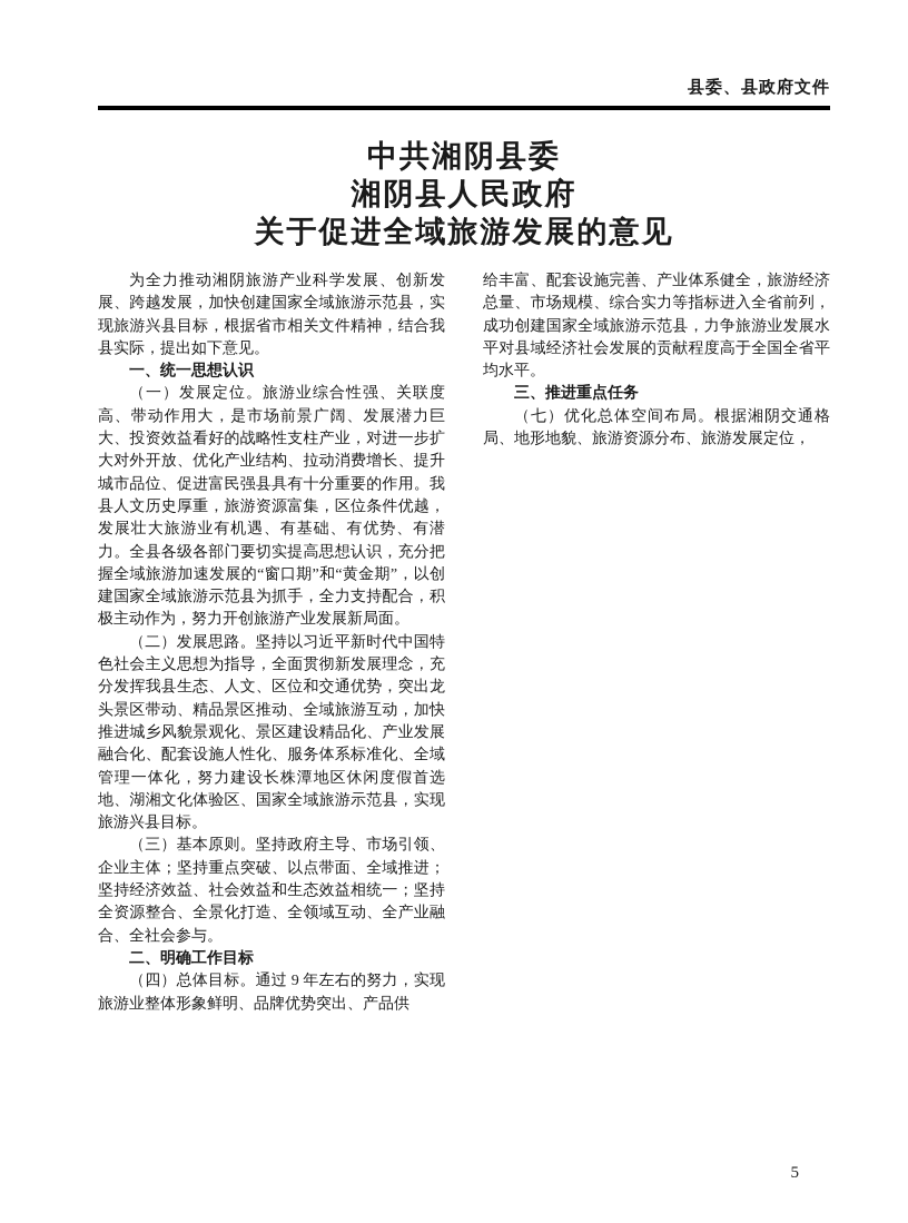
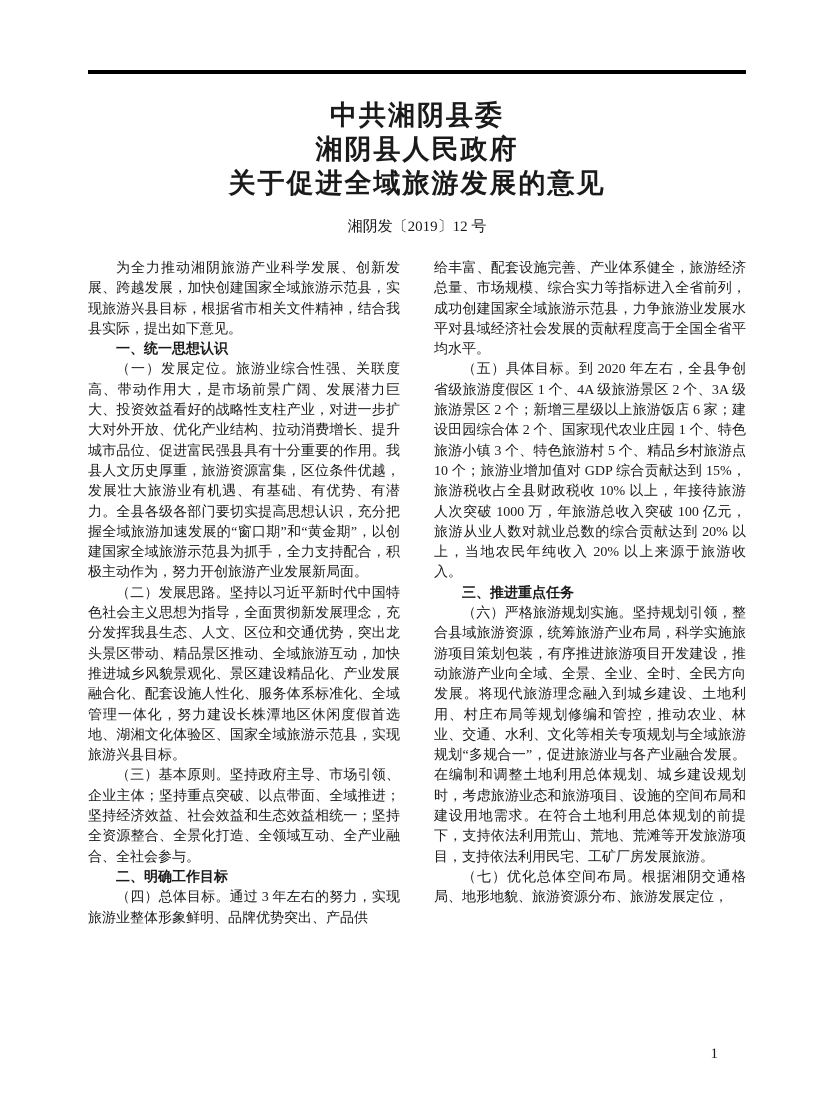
- 县委、县政府文件
  中共湘阴县委
  湘阴县人民政府
  关于促进全域旅游发展的意见
+ 湘阴发〔2019〕12 号
  为全力推动湘阴旅游产业科学发展、创新发展、跨越发展，加快创建国家全域旅游示范县，实现旅游兴县目标，根据省市相关文件精神，结合我县实际，提出如下意见。
  一、统一思想认识
  （一）发展定位。旅游业综合性强、关联度高、带动作用大，是市场前景广阔、发展潜力巨大、投资效益看好的战略性支柱产业，对进一步扩大对外开放、优化产业结构、拉动消费增长、提升城市品位、促进富民强县具有十分重要的作用。我县人文历史厚重，旅游资源富集，区位条件优越，发展壮大旅游业有机遇、有基础、有优势、有潜力。全县各级各部门要切实提高思想认识，充分把握全域旅游加速发展的“窗口期”和“黄金期”，以创建国家全域旅游示范县为抓手，全力支持配合，积极主动作为，努力开创旅游产业发展新局面。
  （二）发展思路。坚持以习近平新时代中国特色社会主义思想为指导，全面贯彻新发展理念，充分发挥我县生态、人文、区位和交通优势，突出龙头景区带动、精品景区推动、全域旅游互动，加快推进城乡风貌景观化、景区建设精品化、产业发展融合化、配套设施人性化、服务体系标准化、全域管理一体化，努力建设长株潭地区休闲度假首选地、湖湘文化体验区、国家全域旅游示范县，实现旅游兴县目标。
  （三）基本原则。坚持政府主导、市场引领、企业主体；坚持重点突破、以点带面、全域推进；坚持经济效益、社会效益和生态效益相统一；坚持全资源整合、全景化打造、全领域互动、全产业融合、全社会参与。
  二、明确工作目标
- （四）总体目标。通过 9 年左右的努力，实现旅游业整体形象鲜明、品牌优势突出、产品供
+ （四）总体目标。通过 3 年左右的努力，实现旅游业整体形象鲜明、品牌优势突出、产品供
  给丰富、配套设施完善、产业体系健全，旅游经济总量、市场规模、综合实力等指标进入全省前列，成功创建国家全域旅游示范县，力争旅游业发展水平对县域经济社会发展的贡献程度高于全国全省平均水平。
+ （五）具体目标。到 2020 年左右，全县争创省级旅游度假区 1 个、4A 级旅游景区 2 个、3A 级旅游景区 2 个；新增三星级以上旅游饭店 6 家；建设田园综合体 2 个、国家现代农业庄园 1 个、特色旅游小镇 3 个、特色旅游村 5 个、精品乡村旅游点 10 个；旅游业增加值对 GDP 综合贡献达到 15%，旅游税收占全县财政税收 10% 以上，年接待旅游人次突破 1000 万，年旅游总收入突破 100 亿元，旅游从业人数对就业总数的综合贡献达到 20% 以上，当地农民年纯收入 20% 以上来源于旅游收入。
  三、推进重点任务
+ （六）严格旅游规划实施。坚持规划引领，整合县域旅游资源，统筹旅游产业布局，科学实施旅游项目策划包装，有序推进旅游项目开发建设，推动旅游产业向全域、全景、全业、全时、全民方向发展。将现代旅游理念融入到城乡建设、土地利用、村庄布局等规划修编和管控，推动农业、林业、交通、水利、文化等相关专项规划与全域旅游规划“多规合一”，促进旅游业与各产业融合发展。在编制和调整土地利用总体规划、城乡建设规划时，考虑旅游业态和旅游项目、设施的空间布局和建设用地需求。在符合土地利用总体规划的前提下，支持依法利用荒山、荒地、荒滩等开发旅游项目，支持依法利用民宅、工矿厂房发展旅游。
  （七）优化总体空间布局。根据湘阴交通格局、地形地貌、旅游资源分布、旅游发展定位，
- 5
+ 1
